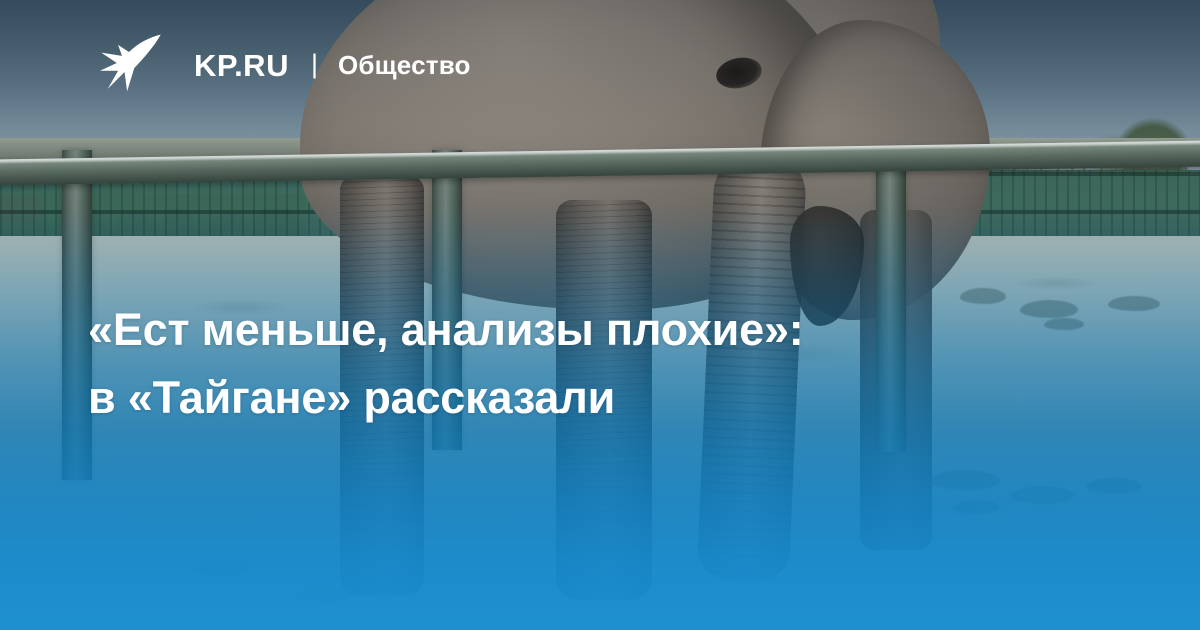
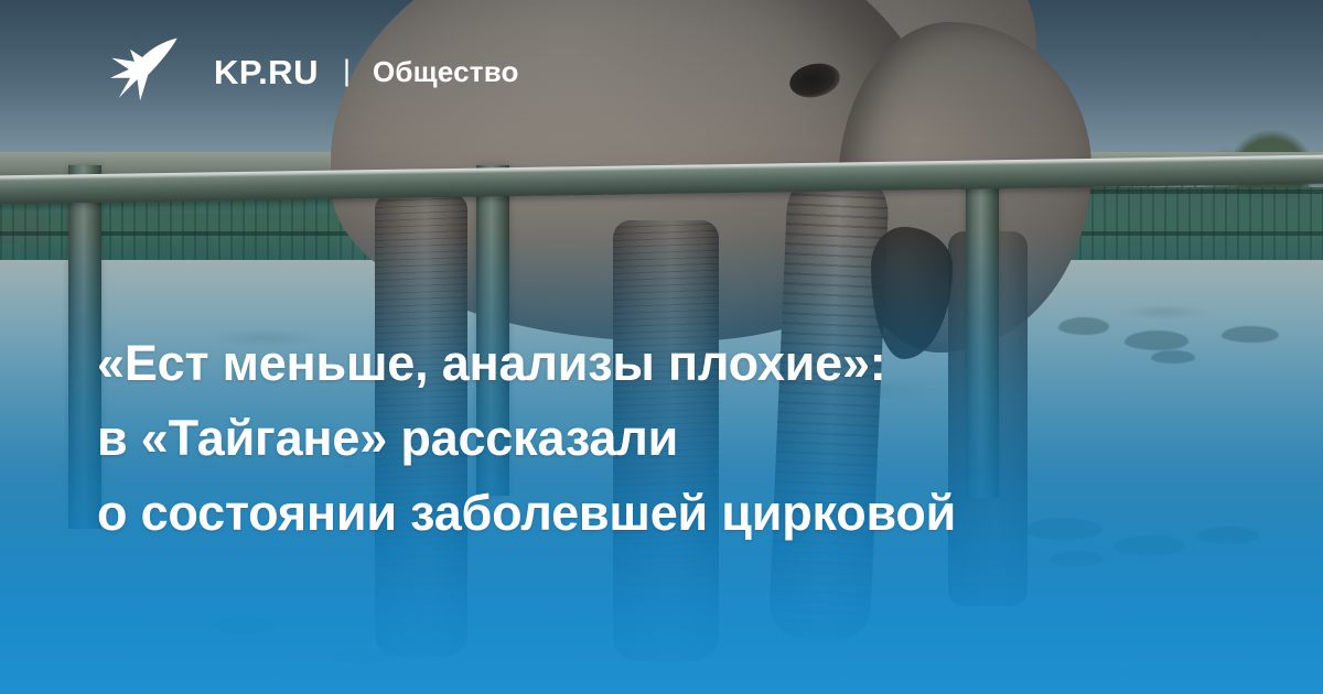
  KP.RU
  |
  Общество
  «Ест меньше, анализы плохие»:
  в «Тайгане» рассказали
+ о состоянии заболевшей цирковой
